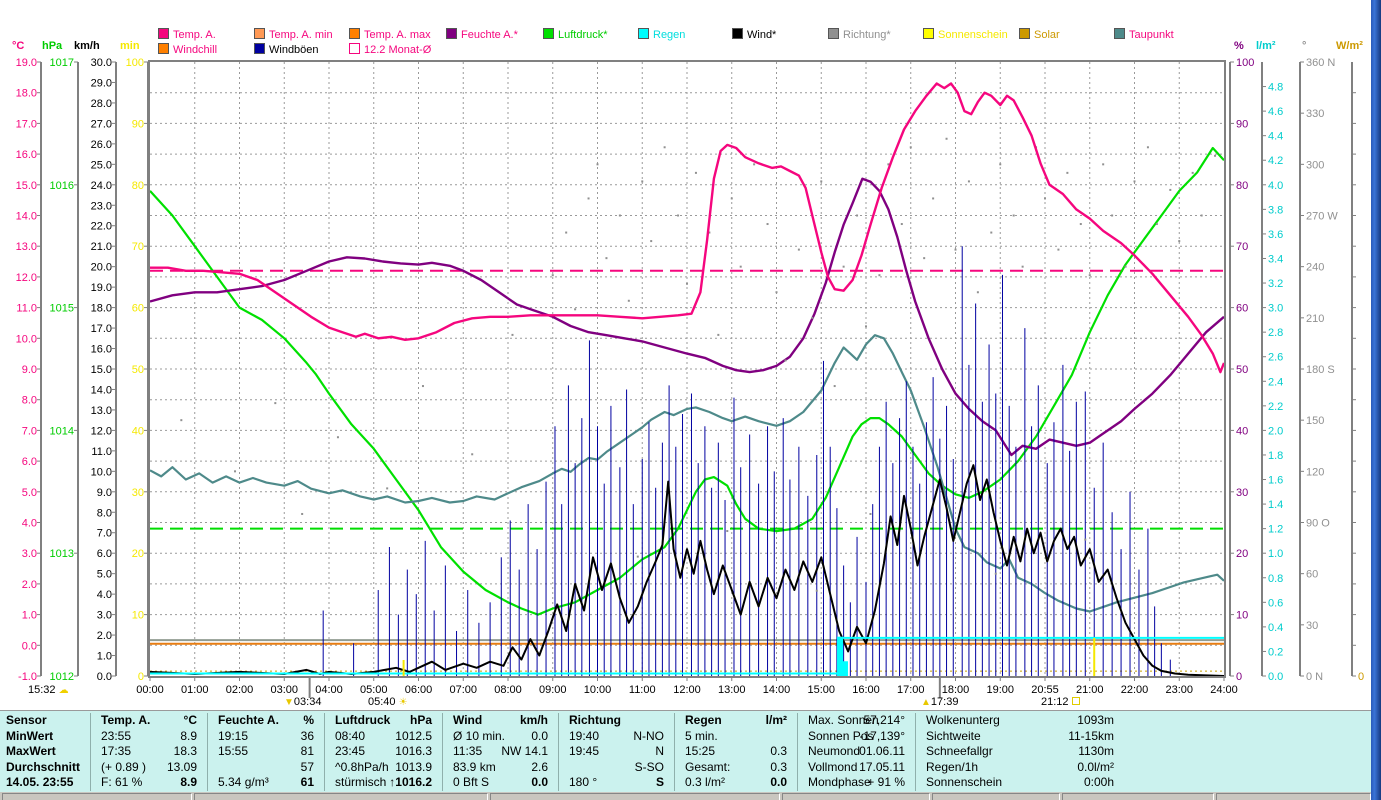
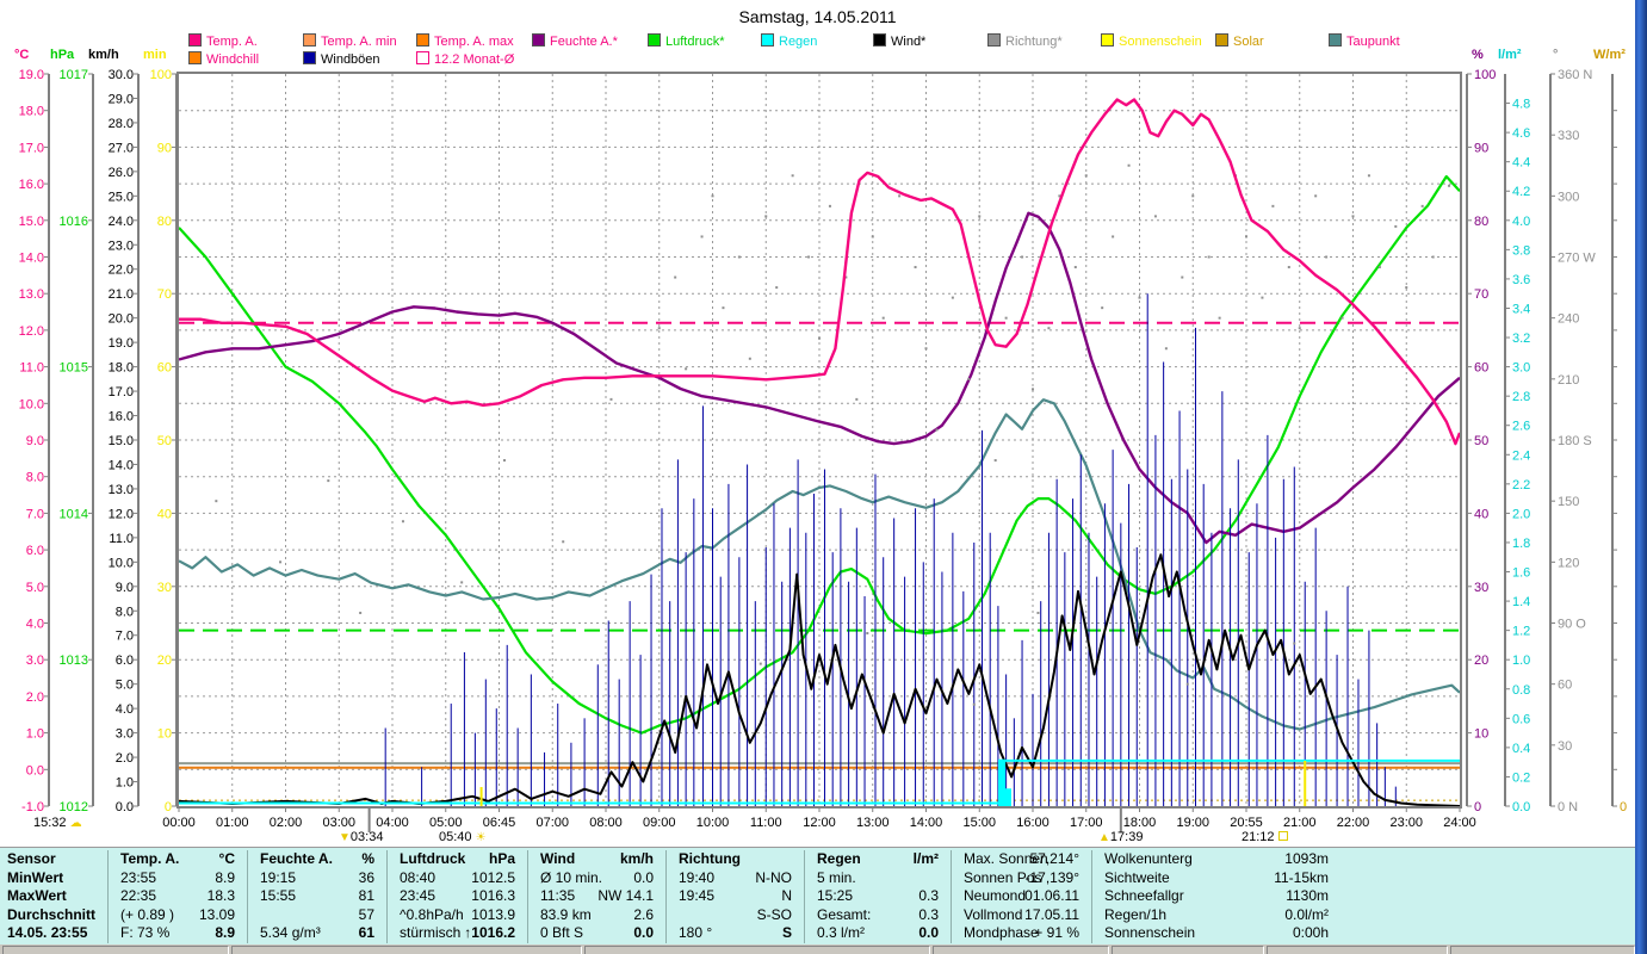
+ Samstag, 14.05.2011
  Temp. A.
  Temp. A. min
  Temp. A. max
  Feuchte A.*
  Luftdruck*
  Regen
  Wind*
  Richtung*
  Sonnenschein
  Solar
  Taupunkt
  Windchill
  Windböen
  12.2 Monat-Ø
  °C
  hPa
  km/h
  min
  %
  l/m²
  °
  W/m²
  -1.0
  0.0
  1.0
  2.0
  3.0
  4.0
  5.0
  6.0
  7.0
  8.0
  9.0
  10.0
  11.0
  12.0
  13.0
  14.0
  15.0
  16.0
  17.0
  18.0
  19.0
  1012
  1013
  1014
  1015
  1016
  1017
  0.0
  1.0
  2.0
  3.0
  4.0
  5.0
  6.0
  7.0
  8.0
  9.0
  10.0
  11.0
  12.0
  13.0
  14.0
  15.0
  16.0
  17.0
  18.0
  19.0
  20.0
  21.0
  22.0
  23.0
  24.0
  25.0
  26.0
  27.0
  28.0
  29.0
  30.0
  0
  10
  20
  30
  40
  50
  60
  70
  80
  90
  100
  0
  10
  20
  30
  40
  50
  60
  70
  80
  90
  100
  0.0
  0.2
  0.4
  0.6
  0.8
  1.0
  1.2
  1.4
  1.6
  1.8
  2.0
  2.2
  2.4
  2.6
  2.8
  3.0
  3.2
  3.4
  3.6
  3.8
  4.0
  4.2
  4.4
  4.6
  4.8
  0 N
  30
  60
  90 O
  120
  150
  180 S
  210
  240
  270 W
  300
  330
  360 N
  0
  00:00
  01:00
  02:00
  03:00
  04:00
  05:00
- 06:00
+ 06:45
  07:00
  08:00
  09:00
  10:00
  11:00
  12:00
  13:00
  14:00
  15:00
  16:00
  17:00
  18:00
  19:00
  20:55
  21:00
  22:00
  23:00
  24:00
  ▼03:34
  05:40 ☀
  ▲17:39
  21:12
  15:32 ☁
  Sensor
  MinWert
  MaxWert
  Durchschnitt
  14.05. 23:55
  Temp. A.
  °C
  23:55
  8.9
- 17:35
+ 22:35
  18.3
  (+ 0.89 )
  13.09
- F: 61 %
+ F: 73 %
  8.9
  Feuchte A.
  %
  19:15
  36
  15:55
  81
  57
  5.34 g/m³
  61
  Luftdruck
  hPa
  08:40
  1012.5
  23:45
  1016.3
  ^0.8hPa/h
  1013.9
  stürmisch
  ↑1016.2
  Wind
  km/h
  Ø 10 min.
  0.0
  11:35
  NW 14.1
  83.9 km
  2.6
  0 Bft S
  0.0
  Richtung
  19:40
  N-NO
  19:45
  N
  S-SO
  180 °
  S
  Regen
  l/m²
  5 min.
  15:25
  0.3
  Gesamt:
  0.3
  0.3 l/m²
  0.0
  Max. Sonnen
  57,214°
  Sonnen Pos
  -17,139°
  Neumond
  01.06.11
  Vollmond
  17.05.11
  Mondphase
  + 91 %
  Wolkenunterg
  1093m
  Sichtweite
  11-15km
  Schneefallgr
  1130m
  Regen/1h
  0.0l/m²
  Sonnenschein
  0:00h
